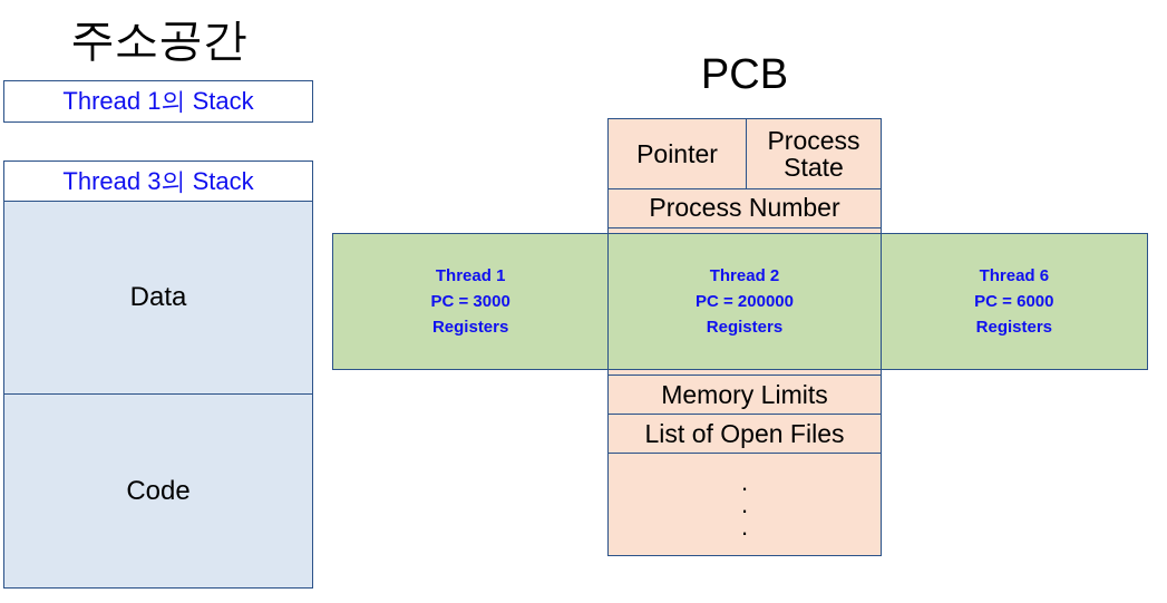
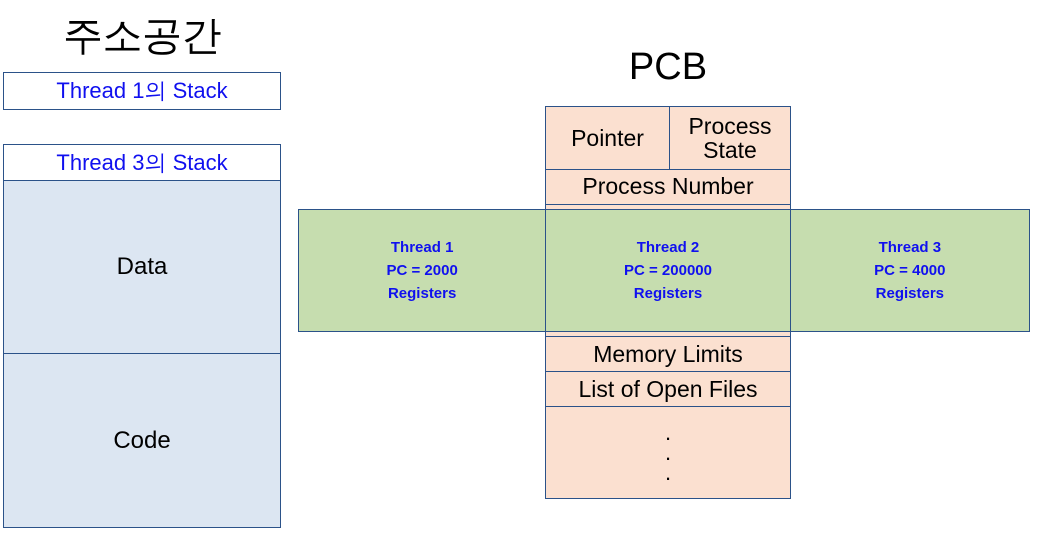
  주소공간
  Thread 1의 Stack
  Thread 3의 Stack
  Data
  Code
  PCB
  Pointer
  Process
  State
  Process Number
  Memory Limits
  List of Open Files
  .
  .
  .
  Thread 1
- PC = 3000
+ PC = 2000
  Registers
  Thread 2
  PC = 200000
  Registers
- Thread 6
+ Thread 3
- PC = 6000
+ PC = 4000
  Registers
